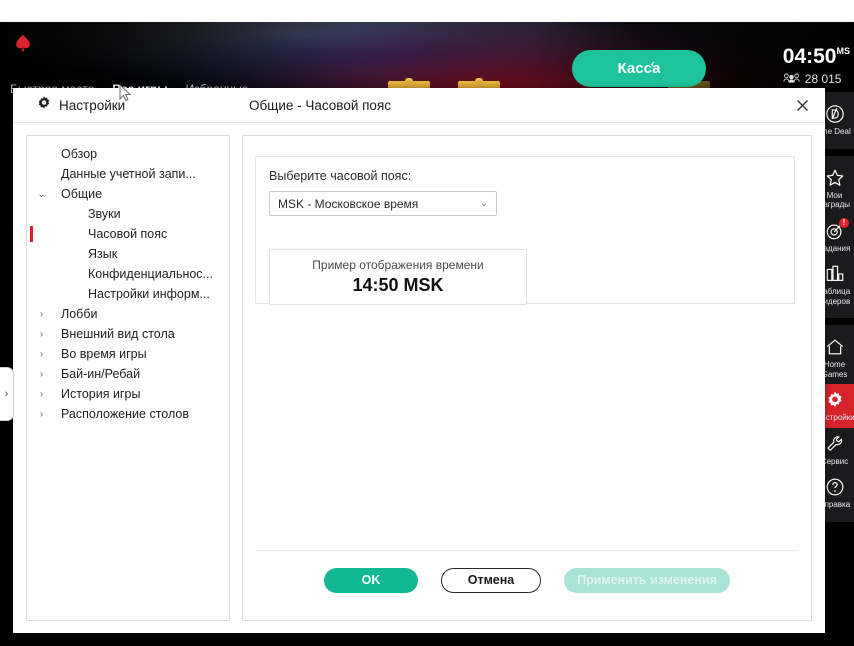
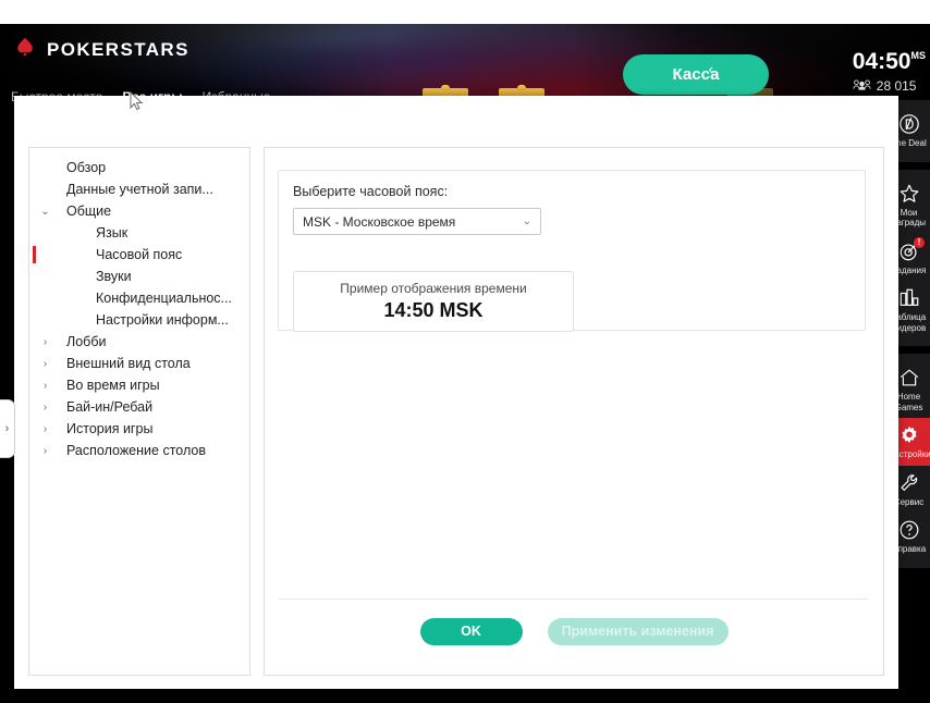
+ POKERSTARS
  ‹
  Касса
  04:50
  MS
  28 015
  he Deal
  Мои аграды
  !
  адания
  аблица идеров
  Home ames
  стройки
  ервис
  правка
  ›
- Настройки
- Общие - Часовой пояс
  Обзор
  Данные учетной запи...
  ⌄
  Общие
- Звуки
+ Язык
  Часовой пояс
- Язык
+ Звуки
  Конфиденциальнос...
  Настройки информ...
  ›
  Лобби
  ›
  Внешний вид стола
  ›
  Во время игры
  ›
  Бай-ин/Ребай
  ›
  История игры
  ›
  Расположение столов
  Выберите часовой пояс:
  MSK - Московское время
  ⌄
  Пример отображения времени
  14:50 MSK
  OK
- Отмена
  Применить изменения
